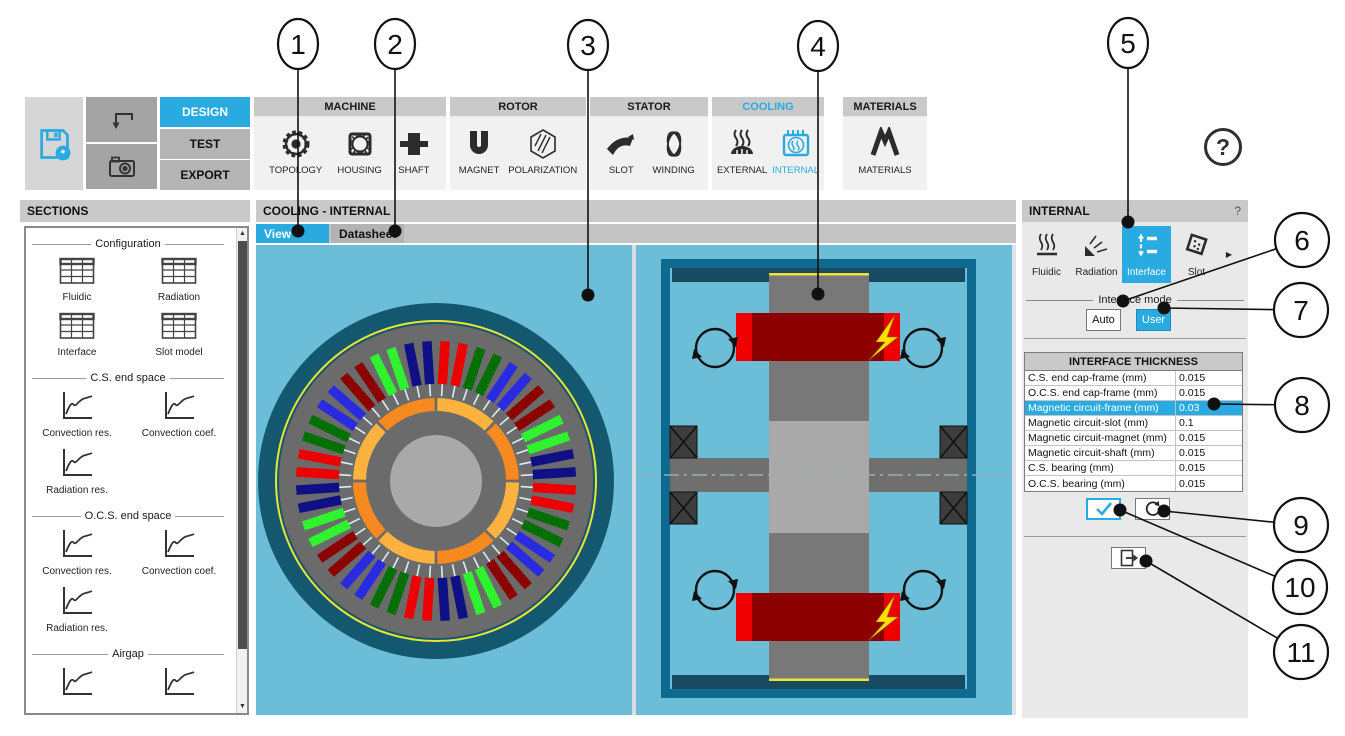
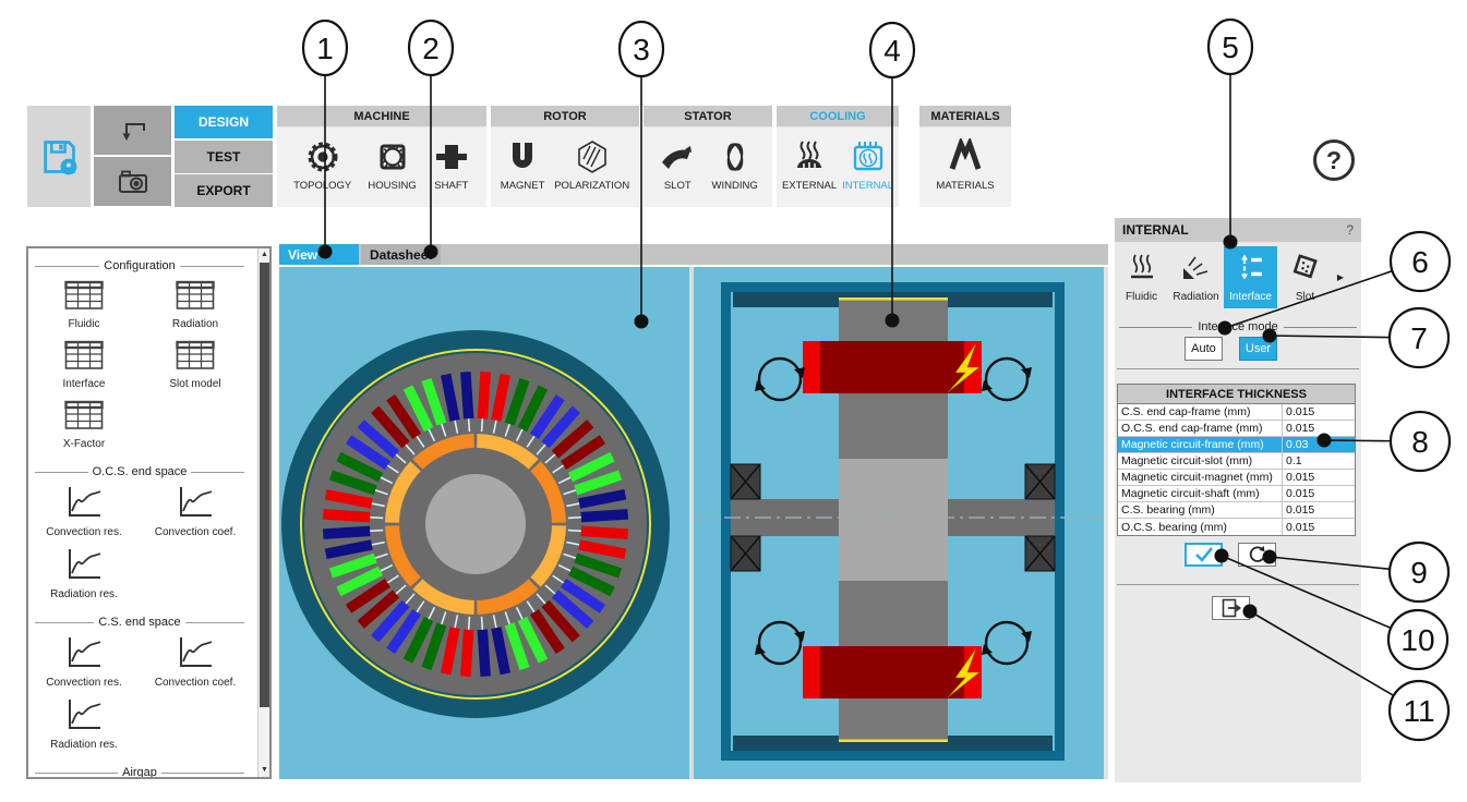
  *
  DESIGN
  TEST
  EXPORT
  MACHINE
  TOPOOGY
  HOUSING
  SHAFT
  ROTOR
  MAGNET
  POLARIZATION
  STATOR
  SLOT
  WINDING
  COOLING
  EXTERNAL
  INTERNAL
  MATERIALS
  MATERIALS
  ?
- SECTIONS
- COOLING - INTERNAL
  INTERNAL
  ?
  Configuration
  Fluidic
  Radiation
  Interface
  Slot model
+ X-Factor
- C.S. end space
+ O.C.S. end space
  Convection res.
  Convection coef.
  Radiation res.
- O.C.S. end space
+ C.S. end space
  Convection res.
  Convection coef.
  Radiation res.
  Airgap
  View
  Datashe
  Fluidic
  Radiation
  Interface
  Slot
  ▶
  Intece mode
  Auto
  User
  INTERFACE THICKNESS
  C.S. end cap-frame (mm)
  0.015
  O.C.S. end cap-frame (mm)
  0.015
  Magnetic circuit-frame (mm)
  0.03
  Magnetic circuit-slot (mm)
  0.1
  Magnetic circuit-magnet (mm)
  0.015
  Magnetic circuit-shaft (mm)
  0.015
  C.S. bearing (mm)
  0.015
  O.C.S. bearing (mm)
  0.015
  1
  2
  3
  4
  5
  6
  7
  8
  9
  10
  11
